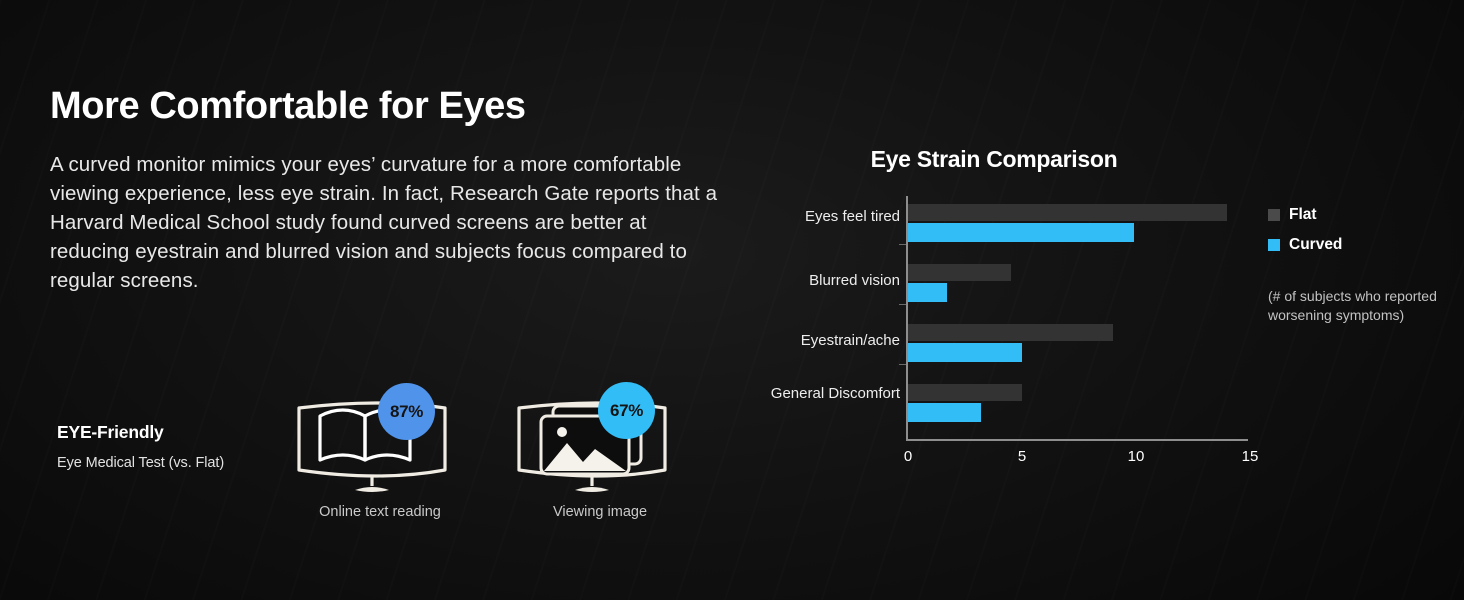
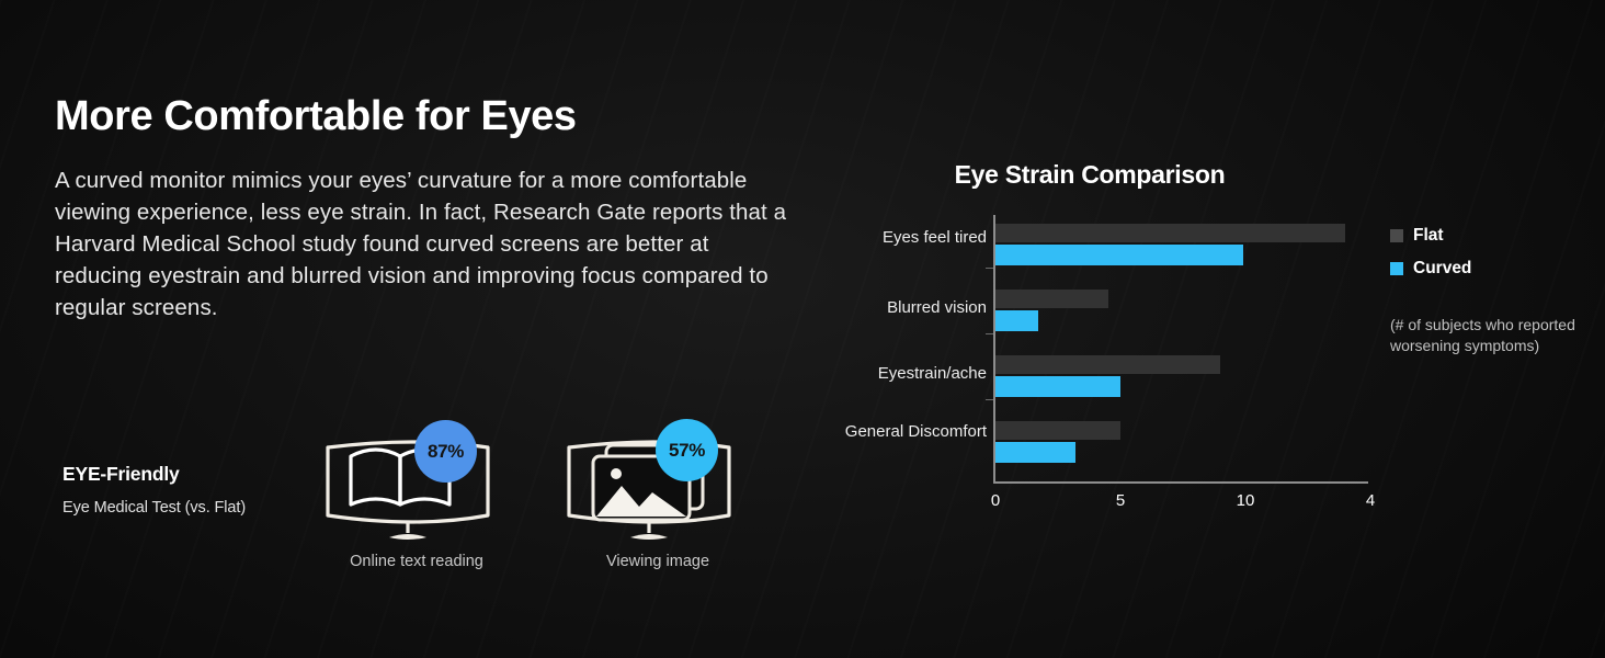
  More Comfortable for Eyes
- A curved monitor mimics your eyes’ curvature for a more comfortable viewing experience, less eye strain. In fact, Research Gate reports that a Harvard Medical School study found curved screens are better at reducing eyestrain and blurred vision and subjects focus compared to regular screens.
+ A curved monitor mimics your eyes’ curvature for a more comfortable viewing experience, less eye strain. In fact, Research Gate reports that a Harvard Medical School study found curved screens are better at reducing eyestrain and blurred vision and improving focus compared to regular screens.
  EYE-Friendly
  Eye Medical Test (vs. Flat)
  87%
  Online text reading
- 67%
+ 57%
  Viewing image
  Eye Strain Comparison
  Eyes feel tired
  Blurred vision
  Eyestrain/ache
  General Discomfort
  0
  5
  10
- 15
+ 4
  Flat
  Curved
  (# of subjects who reported worsening symptoms)
